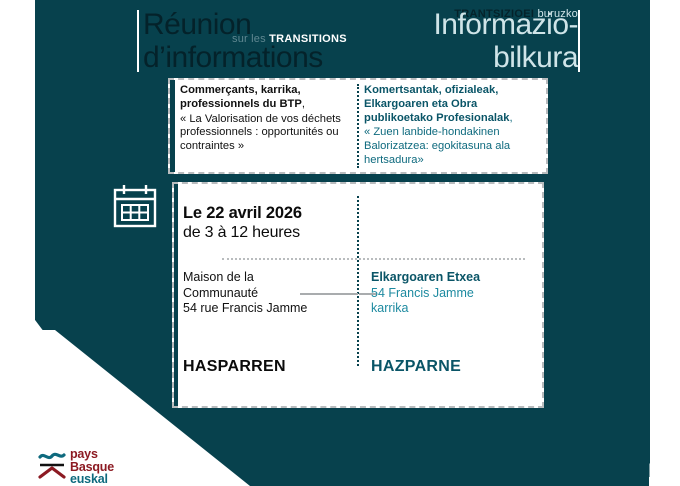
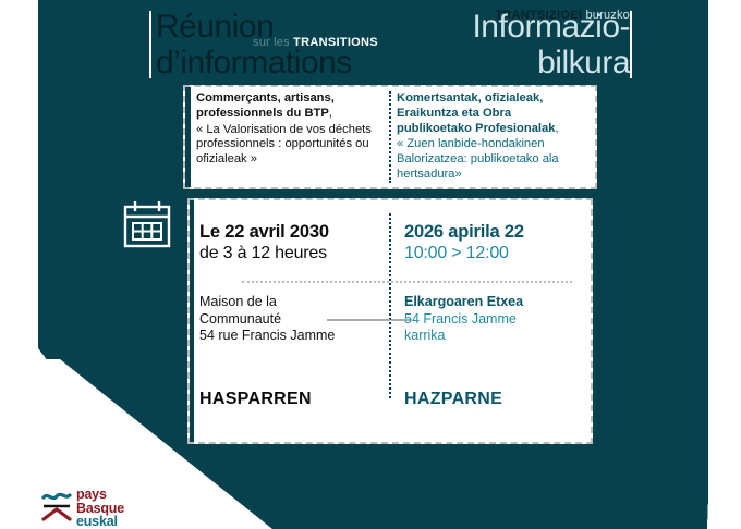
  Réunion
  d’informations
  sur les TRANSITIONS
  TRANTSIZIOEI buruzko
  Informazio-
  bilkura
- Commerçants, karrika, professionnels du BTP,
+ Commerçants, artisans, professionnels du BTP,
- « La Valorisation de vos déchets professionnels : opportunités ou contraintes »
+ « La Valorisation de vos déchets professionnels : opportunités ou ofizialeak »
- Komertsantak, ofizialeak, Elkargoaren eta Obra publikoetako Profesionalak,
+ Komertsantak, ofizialeak, Eraikuntza eta Obra publikoetako Profesionalak,
- « Zuen lanbide-hondakinen Balorizatzea: egokitasuna ala hertsadura»
+ « Zuen lanbide-hondakinen Balorizatzea: publikoetako ala hertsadura»
- Le 22 avril 2026
+ Le 22 avril 2030
  de 3 à 12 heures
+ 2026 apirila 22
+ 10:00 > 12:00
  Maison de la
  Communauté
  54 rue Francis Jamme
  Elkargoaren Etxea
  54 Francis Jamme
  karrika
  HASPARREN
  HAZPARNE
  pays
  Basque
  euskal
